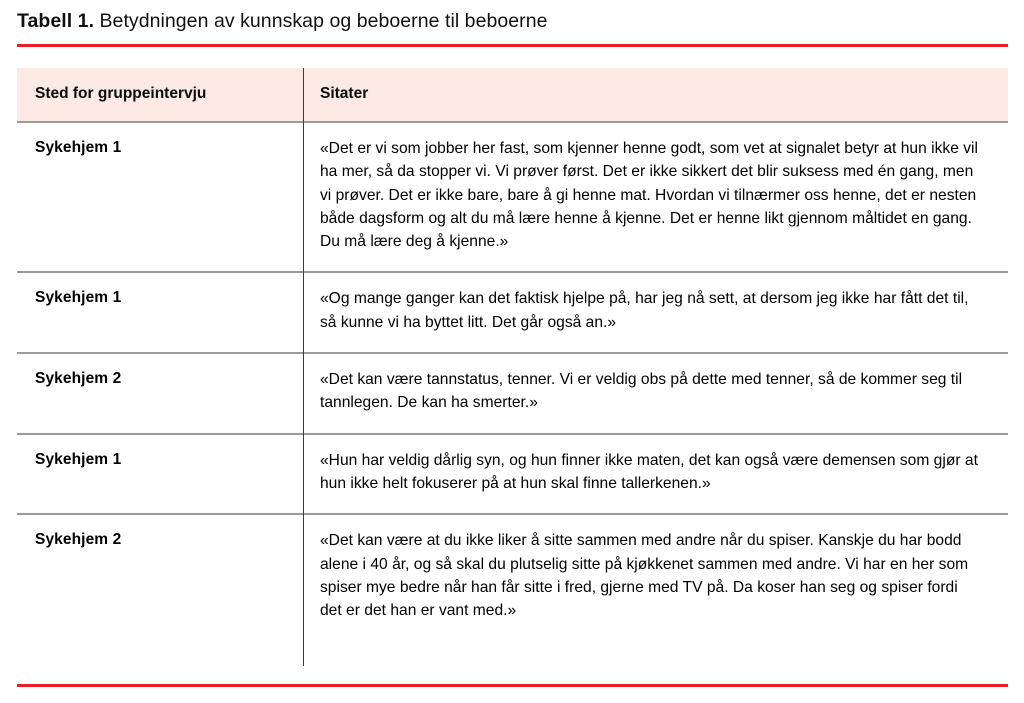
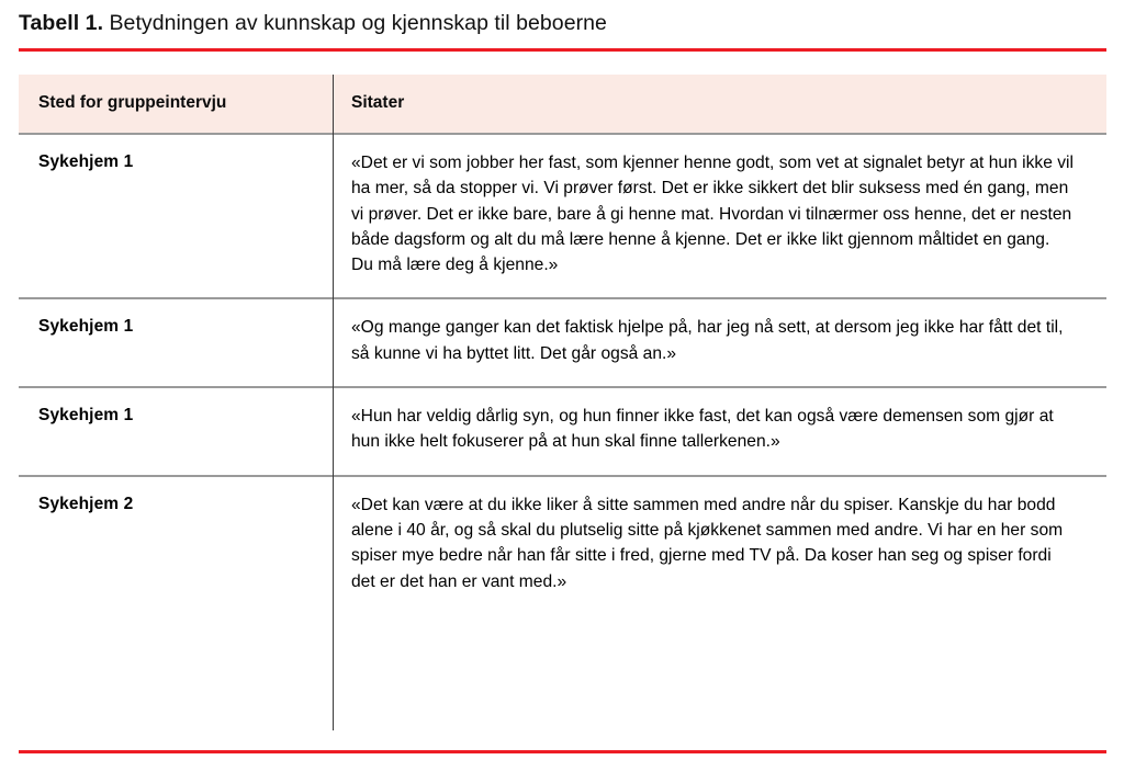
- Tabell 1. Betydningen av kunnskap og beboerne til beboerne
+ Tabell 1. Betydningen av kunnskap og kjennskap til beboerne
  Sted for gruppeintervju	Sitater
- Sykehjem 1	«Det er vi som jobber her fast, som kjenner henne godt, som vet at signalet betyr at hun ikke vil ha mer, så da stopper vi. Vi prøver først. Det er ikke sikkert det blir suksess med én gang, men vi prøver. Det er ikke bare, bare å gi henne mat. Hvordan vi tilnærmer oss henne, det er nesten både dagsform og alt du må lære henne å kjenne. Det er henne likt gjennom måltidet en gang. Du må lære deg å kjenne.»
+ Sykehjem 1	«Det er vi som jobber her fast, som kjenner henne godt, som vet at signalet betyr at hun ikke vil ha mer, så da stopper vi. Vi prøver først. Det er ikke sikkert det blir suksess med én gang, men vi prøver. Det er ikke bare, bare å gi henne mat. Hvordan vi tilnærmer oss henne, det er nesten både dagsform og alt du må lære henne å kjenne. Det er ikke likt gjennom måltidet en gang. Du må lære deg å kjenne.»
  Sykehjem 1	«Og mange ganger kan det faktisk hjelpe på, har jeg nå sett, at dersom jeg ikke har fått det til, så kunne vi ha byttet litt. Det går også an.»
- Sykehjem 2	«Det kan være tannstatus, tenner. Vi er veldig obs på dette med tenner, så de kommer seg til tannlegen. De kan ha smerter.»
- Sykehjem 1	«Hun har veldig dårlig syn, og hun finner ikke maten, det kan også være demensen som gjør at hun ikke helt fokuserer på at hun skal finne tallerkenen.»
+ Sykehjem 1	«Hun har veldig dårlig syn, og hun finner ikke fast, det kan også være demensen som gjør at hun ikke helt fokuserer på at hun skal finne tallerkenen.»
  Sykehjem 2	«Det kan være at du ikke liker å sitte sammen med andre når du spiser. Kanskje du har bodd alene i 40 år, og så skal du plutselig sitte på kjøkkenet sammen med andre. Vi har en her som spiser mye bedre når han får sitte i fred, gjerne med TV på. Da koser han seg og spiser fordi det er det han er vant med.»
